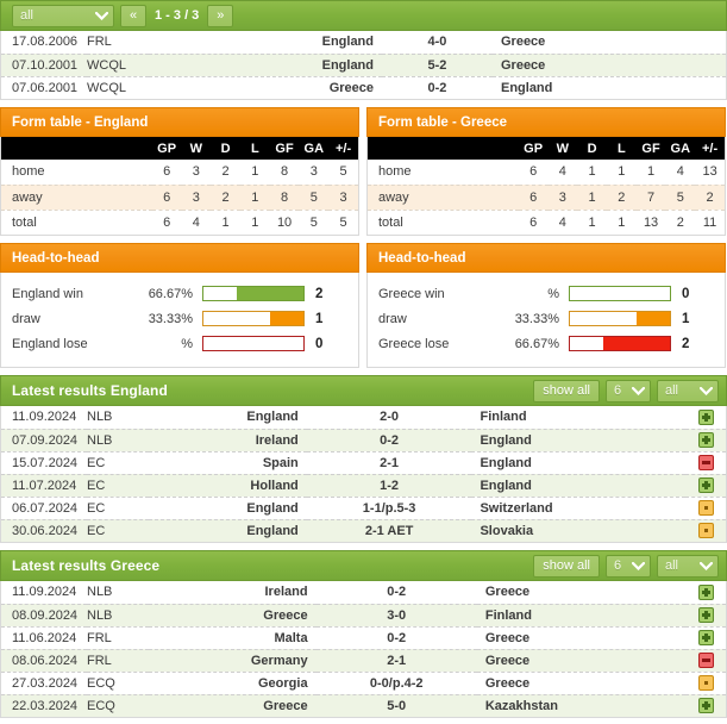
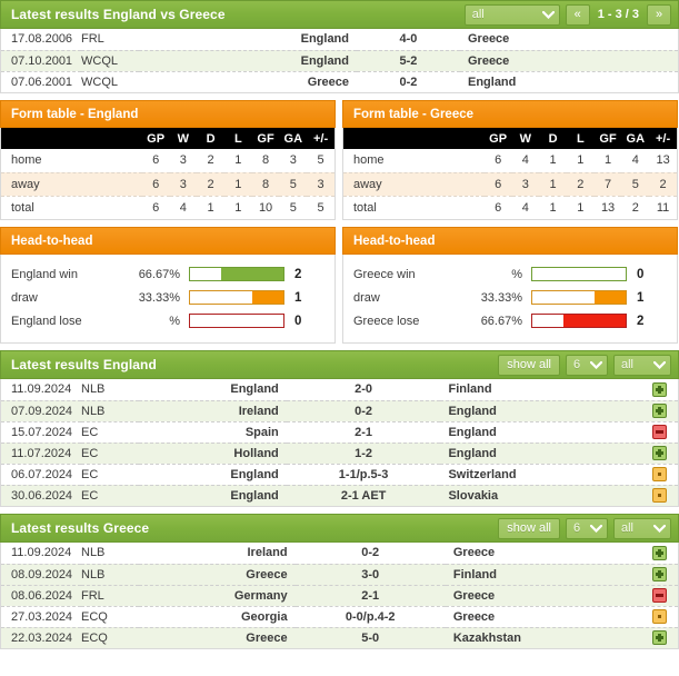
+ Latest results England vs Greece
  all
  «
  1 - 3 / 3
  »
  17.08.2006	FRL	England	4-0	Greece
  07.10.2001	WCQL	England	5-2	Greece
  07.06.2001	WCQL	Greece	0-2	England
  Form table - England
  	GP	W	D	L	GF	GA	+/-
  home	6	3	2	1	8	3	5
  away	6	3	2	1	8	5	3
  total	6	4	1	1	10	5	5
  Form table - Greece
  	GP	W	D	L	GF	GA	+/-
  home	6	4	1	1	1	4	13
  away	6	3	1	2	7	5	2
  total	6	4	1	1	13	2	11
  Head-to-head
  England win
  66.67%
  2
  draw
  33.33%
  1
  England lose
  %
  0
  Head-to-head
  Greece win
  %
  0
  draw
  33.33%
  1
  Greece lose
  66.67%
  2
  Latest results England
  show all
  6
  all
  11.09.2024	NLB	England	2-0	Finland
  07.09.2024	NLB	Ireland	0-2	England
  15.07.2024	EC	Spain	2-1	England
  11.07.2024	EC	Holland	1-2	England
  06.07.2024	EC	England	1-1/p.5-3	Switzerland
  30.06.2024	EC	England	2-1 AET	Slovakia
  Latest results Greece
  show all
  6
  all
  11.09.2024	NLB	Ireland	0-2	Greece
  08.09.2024	NLB	Greece	3-0	Finland
- 11.06.2024	FRL	Malta	0-2	Greece
  08.06.2024	FRL	Germany	2-1	Greece
  27.03.2024	ECQ	Georgia	0-0/p.4-2	Greece
  22.03.2024	ECQ	Greece	5-0	Kazakhstan
